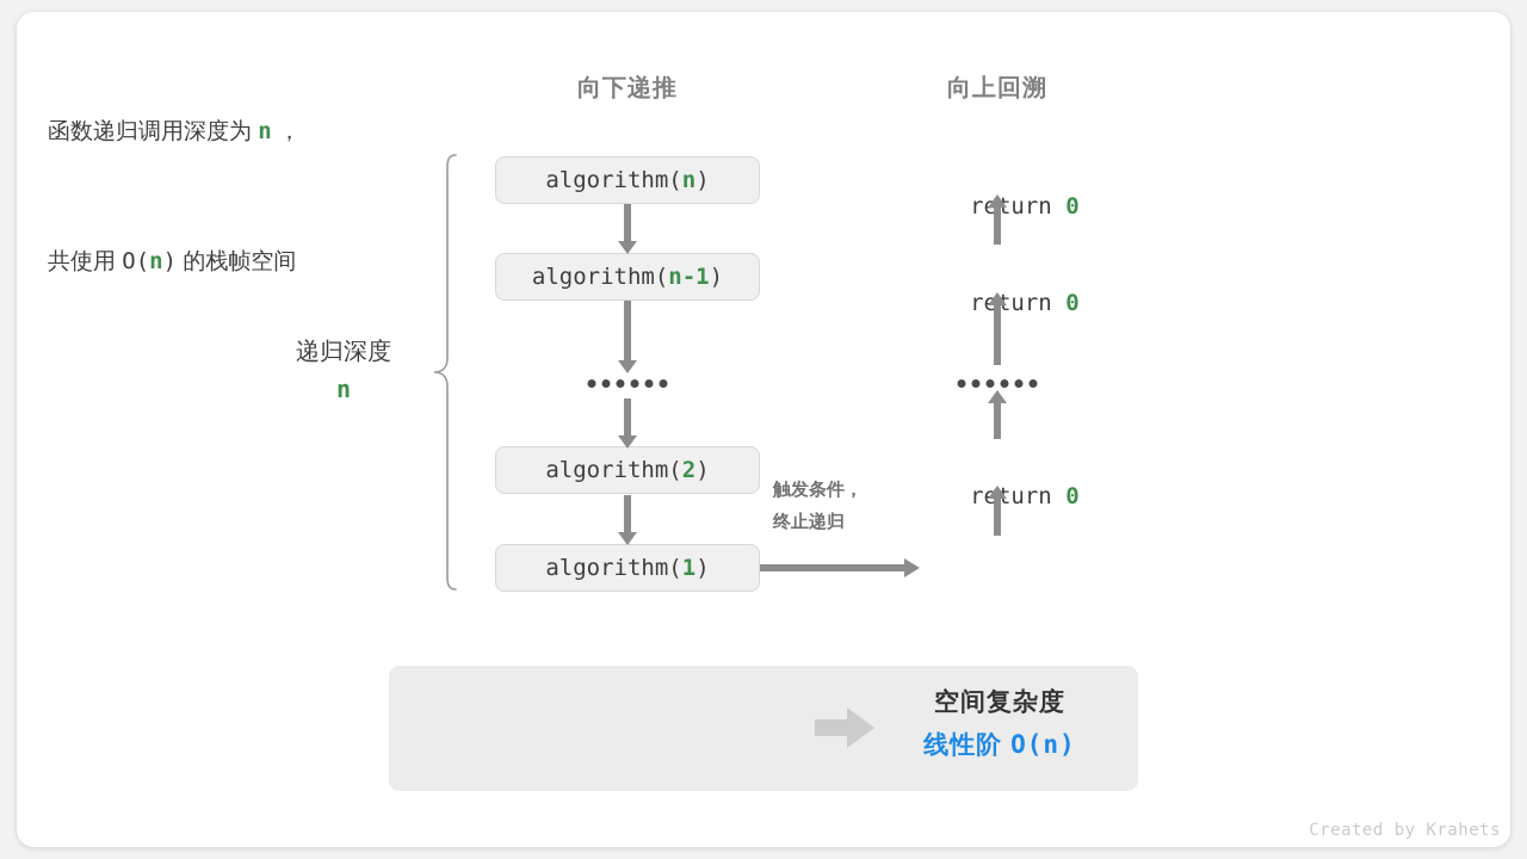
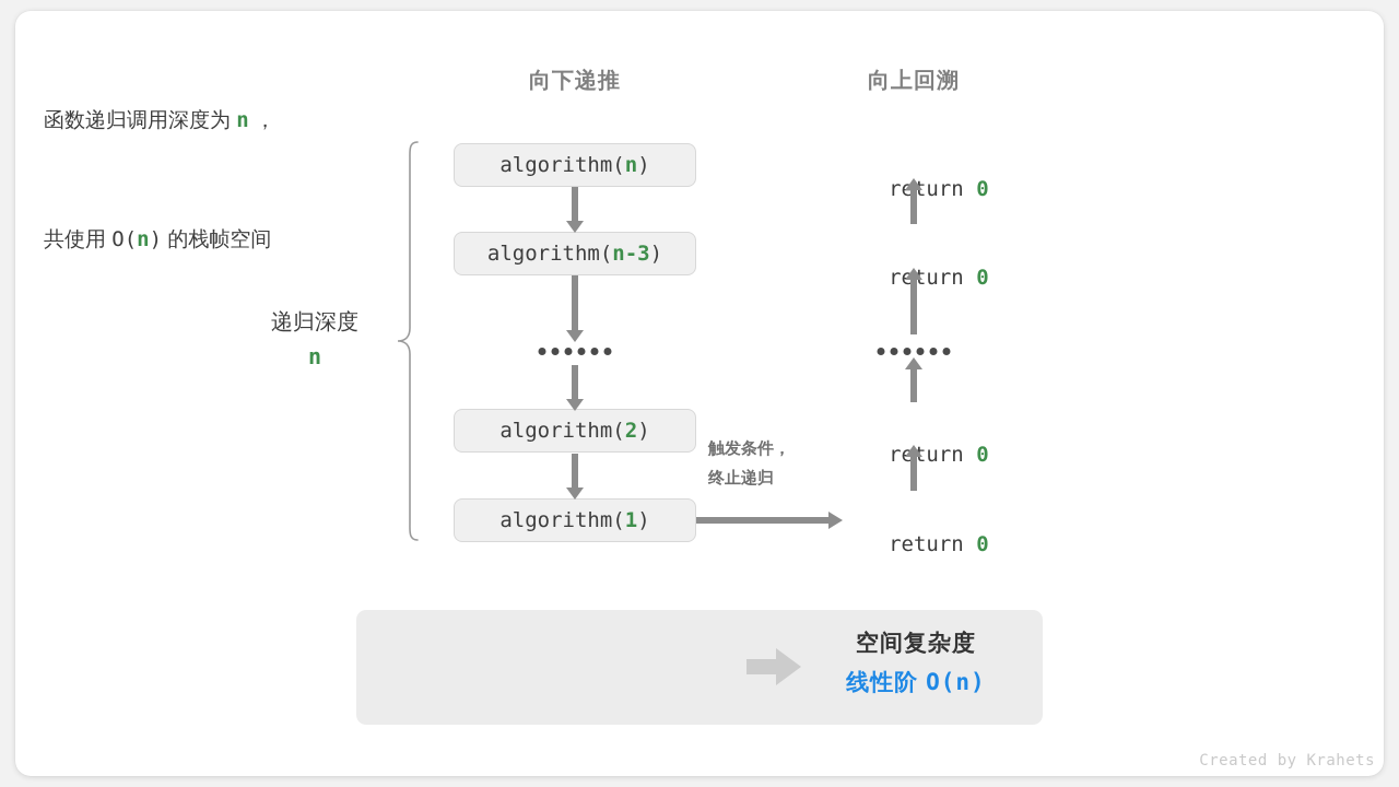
  向下递推
  向上回溯
  递归深度
  n
  algorithm(
  n
  )
  algorithm(
- n-1
+ n-3
  )
  algorithm(
  2
  )
  algorithm(
  1
  )
  rurn 0
  rurn 0
  rurn 0
+ return 0
  触发条件，
  终止递归
  函数递归调用深度为 n ，
  共使用 O(n) 的栈帧空间
  空间复杂度
  线性阶 O(n)
  Created by Krahets
